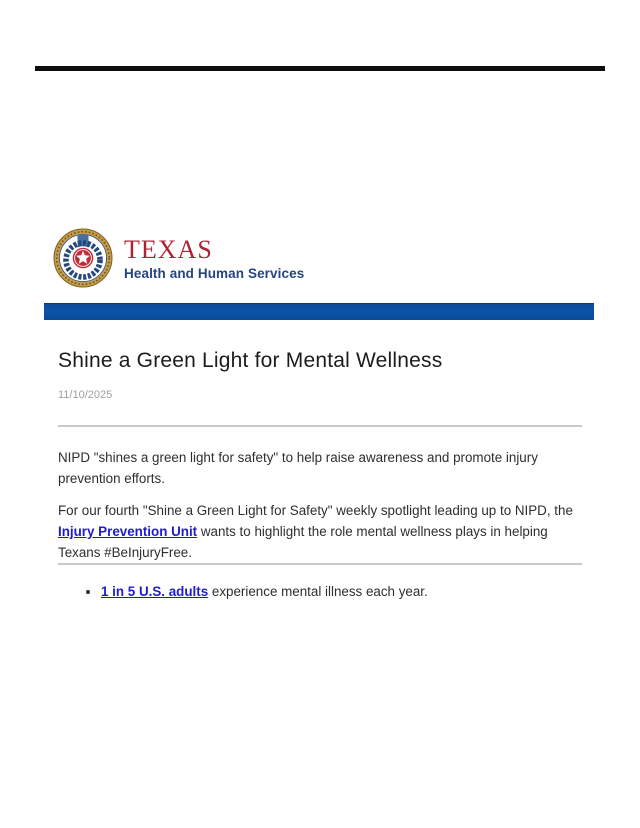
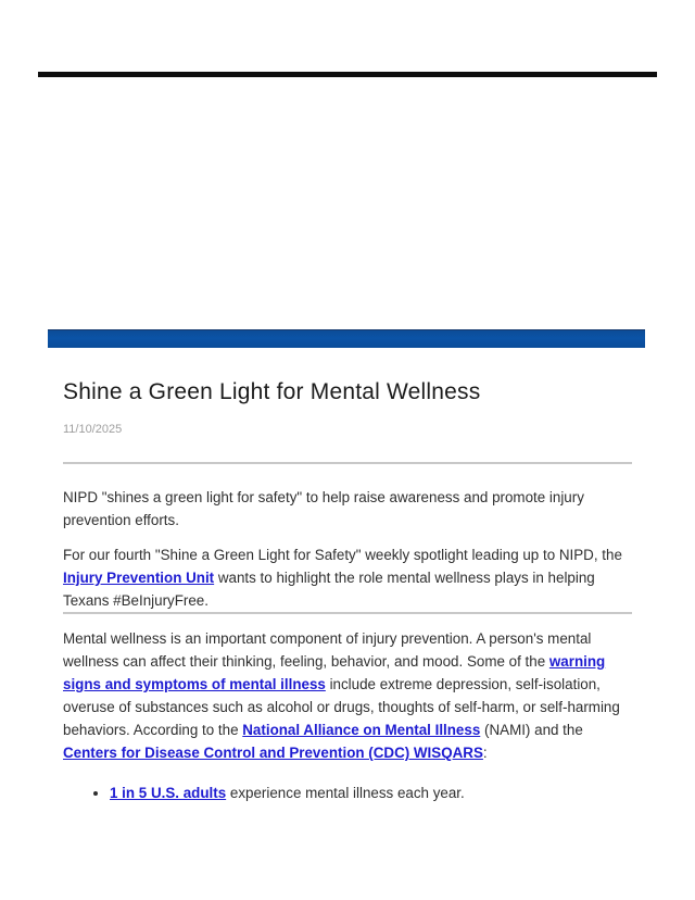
- TEXAS
- Health and Human Services
  Shine a Green Light for Mental Wellness
  11/10/2025
  NIPD "shines a green light for safety" to help raise awareness and promote injury prevention efforts.
  For our fourth "Shine a Green Light for Safety" weekly spotlight leading up to NIPD, the Injury Prevention Unit wants to highlight the role mental wellness plays in helping Texans #BeInjuryFree.
+ Mental wellness is an important component of injury prevention. A person's mental wellness can affect their thinking, feeling, behavior, and mood. Some of the warning signs and symptoms of mental illness include extreme depression, self-isolation, overuse of substances such as alcohol or drugs, thoughts of self-harm, or self-harming behaviors. According to the National Alliance on Mental Illness (NAMI) and the Centers for Disease Control and Prevention (CDC) WISQARS:
  1 in 5 U.S. adults experience mental illness each year.
